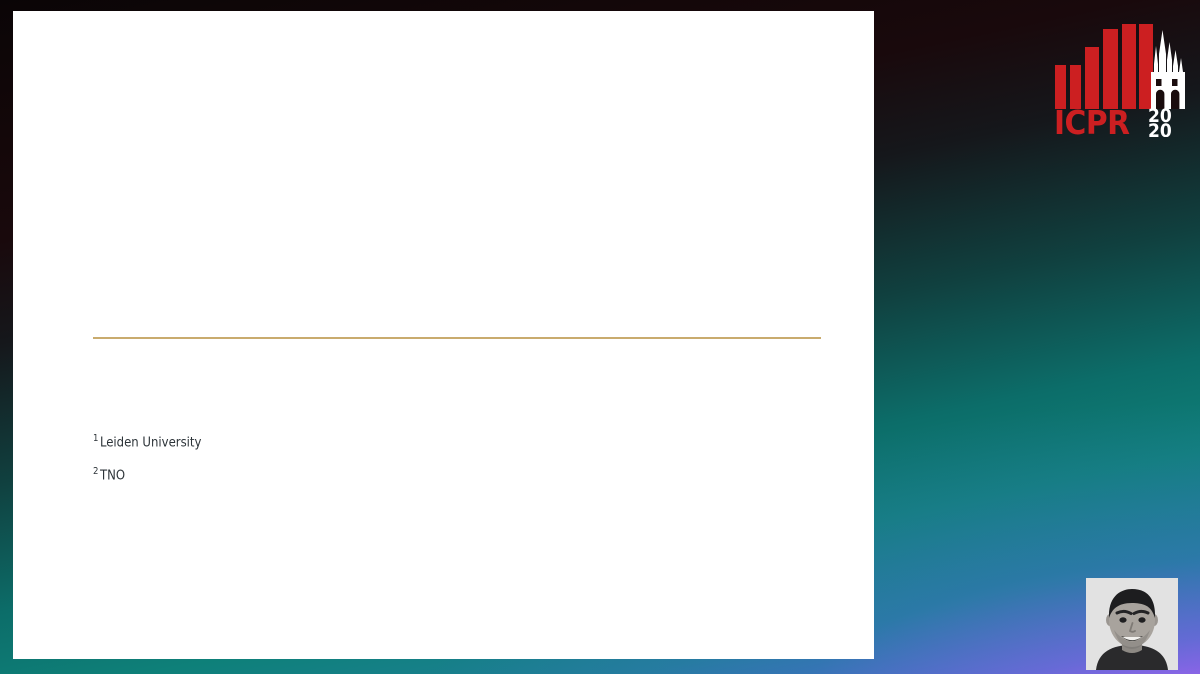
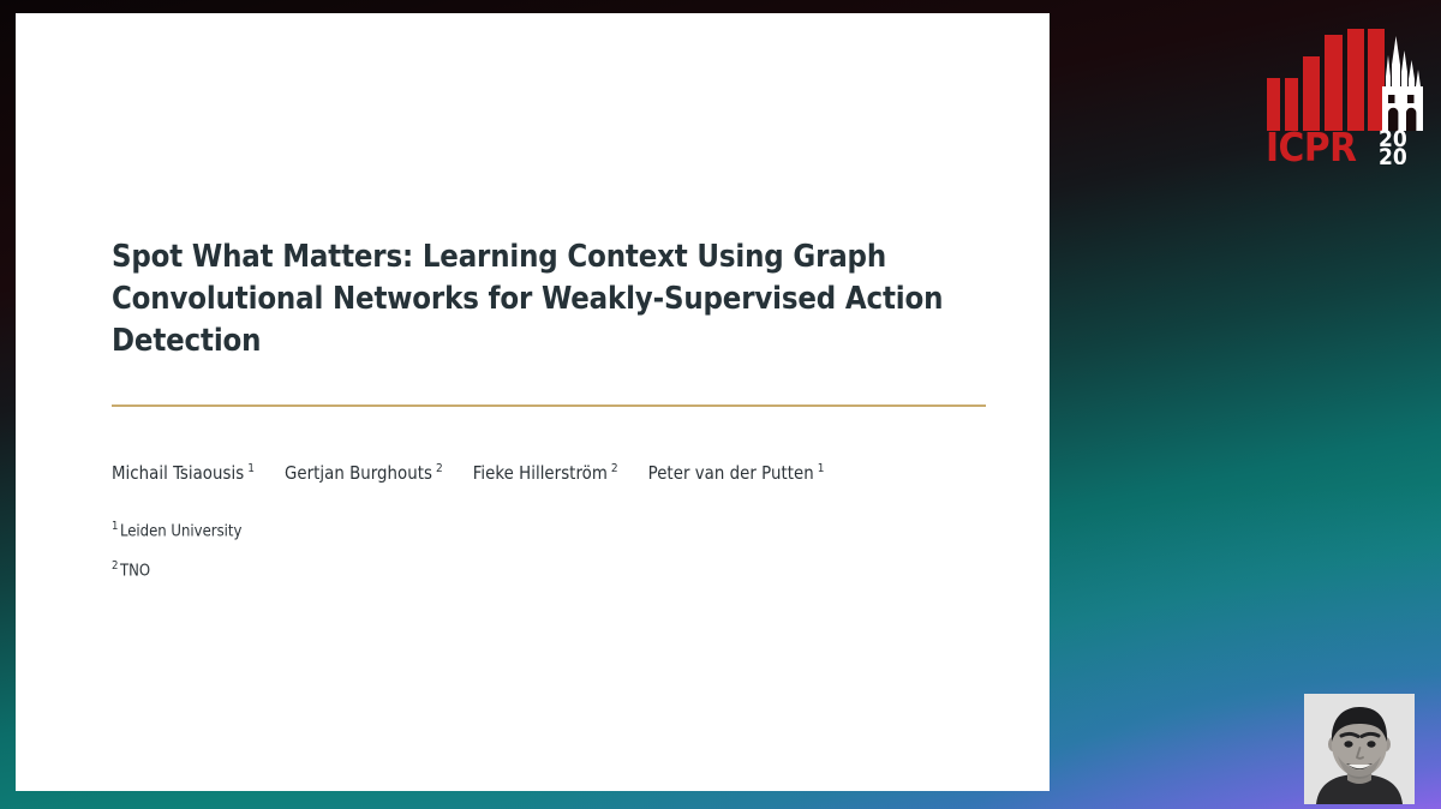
+ Spot What Matters: Learning Context Using Graph Convolutional Networks for Weakly-Supervised Action Detection
+ Michail Tsiaousis 1 Gertjan Burghouts 2 Fieke Hillerström 2 Peter van der Putten 1
  1 Leiden University
  2 TNO
  ICPR
  20
  20
